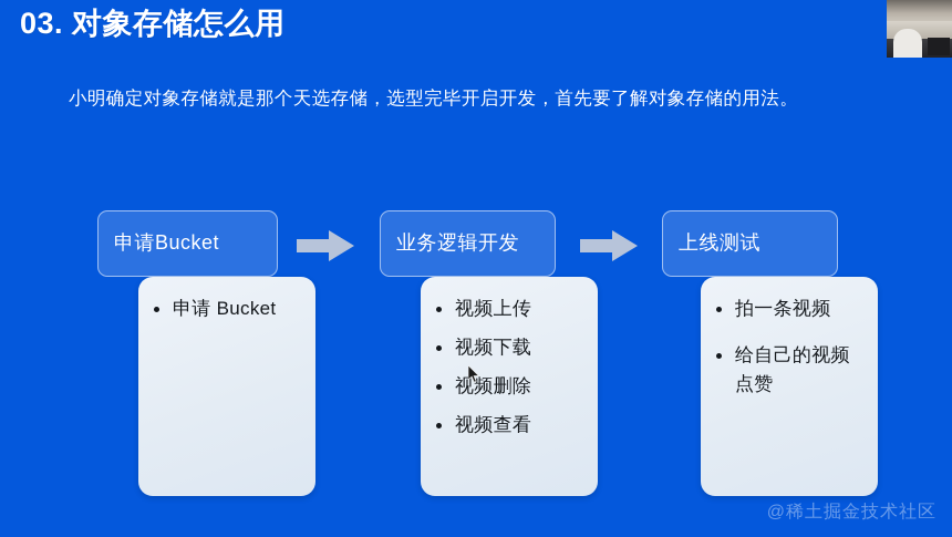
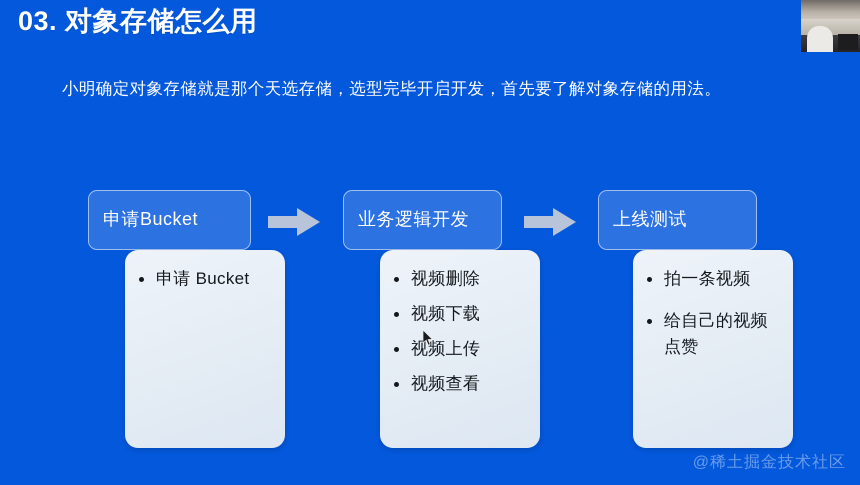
  03. 对象存储怎么用
  小明确定对象存储就是那个天选存储，选型完毕开启开发，首先要了解对象存储的用法。
  申请Bucket
  申请 Bucket
  业务逻辑开发
- 视频上传
+ 视频删除
  视频下载
- 视频删除
+ 视频上传
  视频查看
  上线测试
  拍一条视频
  给自己的视频点赞
  @稀土掘金技术社区
